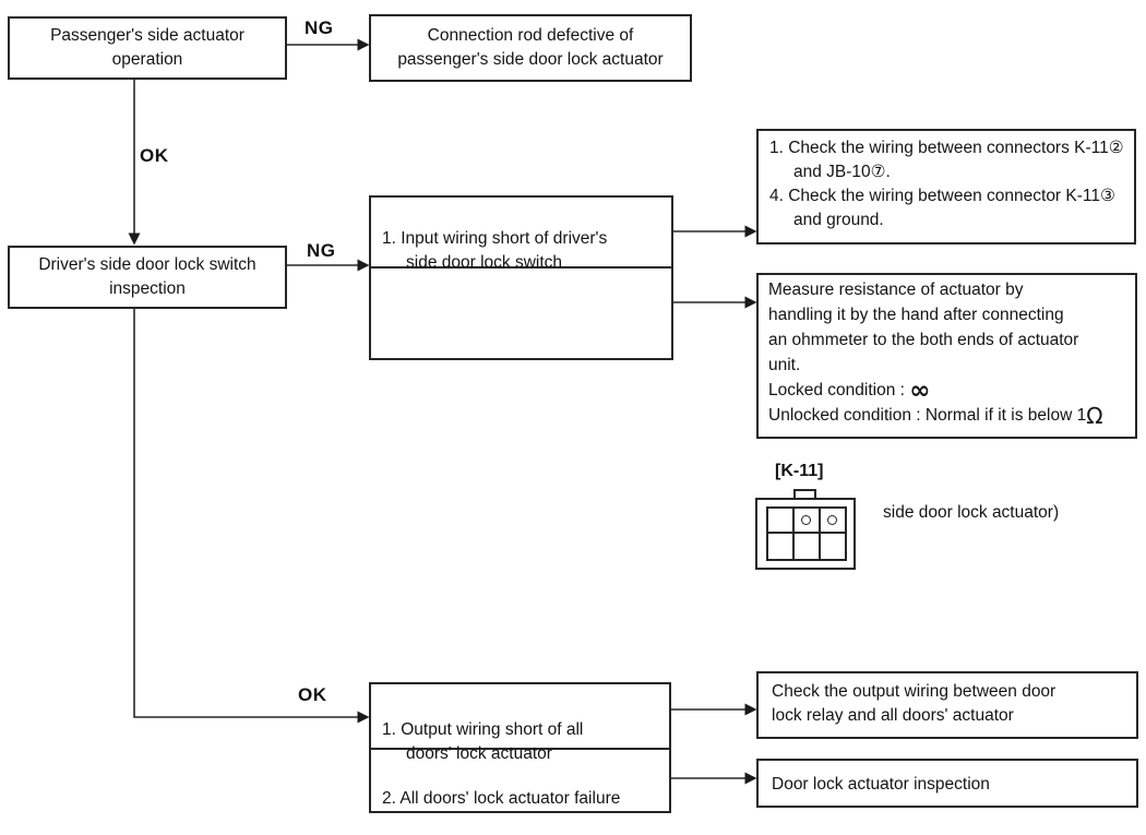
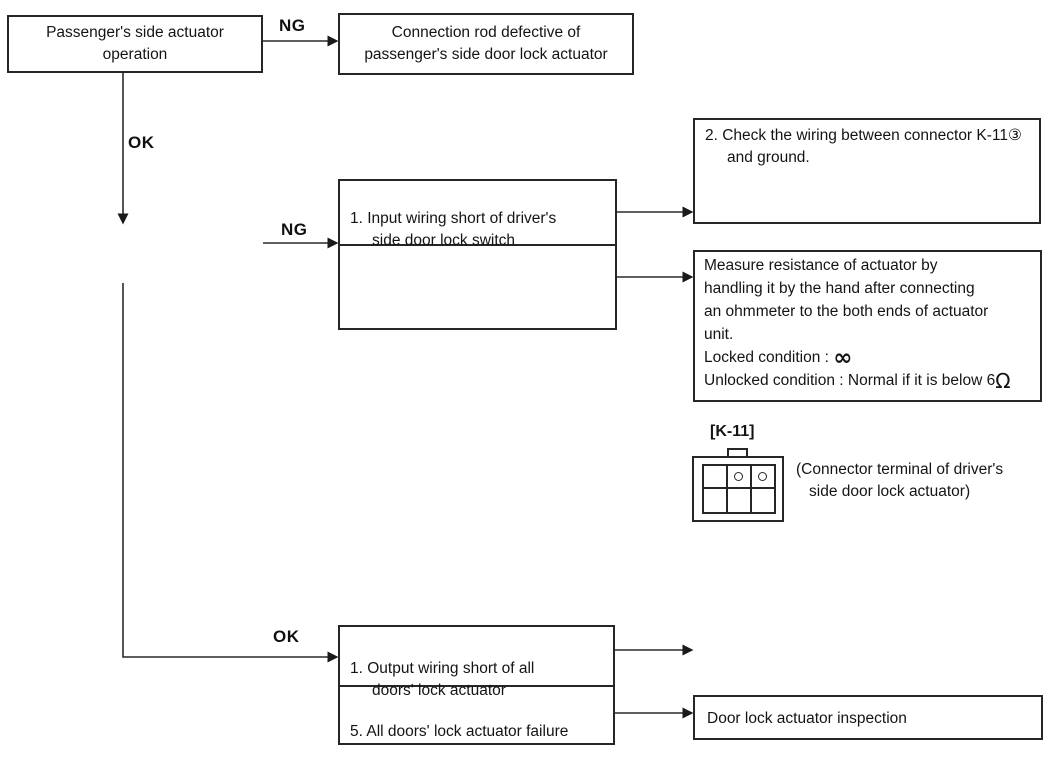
  NG
  OK
  NG
  OK
  Passenger's side actuator
  operation
  Connection rod defective of
  passenger's side door lock actuator
- Driver's side door lock switch
- inspection
  1. Input wiring short of driver's
  side door lock switch
- 1. Check the wiring between connectors K-11② and JB-10⑦.
- 4. Check the wiring between connector K-11③ and ground.
+ 2. Check the wiring between connector K-11③ and ground.
  Measure resistance of actuator by
  handling it by the hand after connecting
  an ohmmeter to the both ends of actuator
  unit.
  Locked condition : ∞
- Unlocked condition : Normal if it is below 1Ω
+ Unlocked condition : Normal if it is below 6Ω
  [K-11]
+ (Connector terminal of driver's
  side door lock actuator)
  1. Output wiring short of all
  doors' lock actuator
- 2. All doors' lock actuator failure
+ 5. All doors' lock actuator failure
- Check the output wiring between door
- lock relay and all doors' actuator
  Door lock actuator inspection
